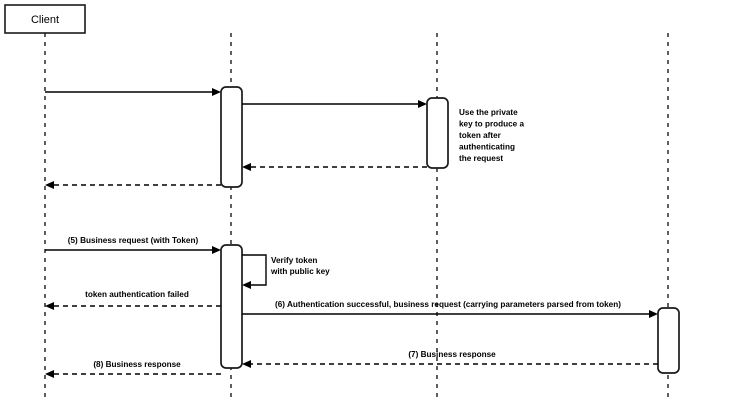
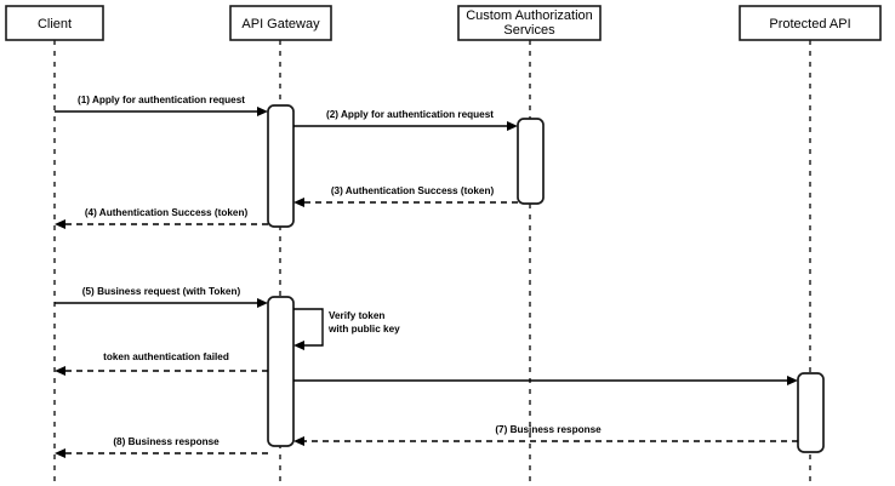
  Client
+ API Gateway
+ Custom Authorization
+ Services
+ Protected API
+ (1) Apply for authentication request
+ (2) Apply for authentication request
+ (3) Authentication Success (token)
+ (4) Authentication Success (token)
  (5) Business request (with Token)
  Verify token
  with public key
  token authentication failed
- (6) Authentication successful, business request (carrying parameters parsed from token)
  (7) Business response
  (8) Business response
- Use the private
- key to produce a
- token after
- authenticating
- the request
